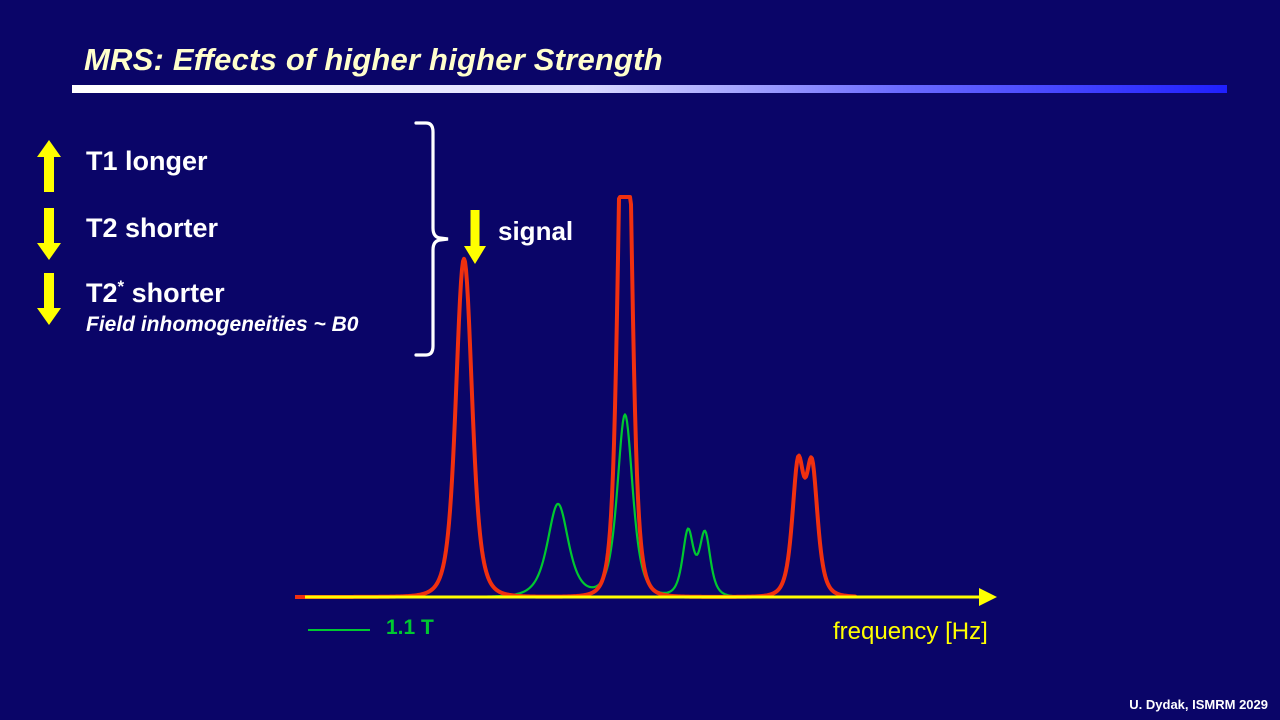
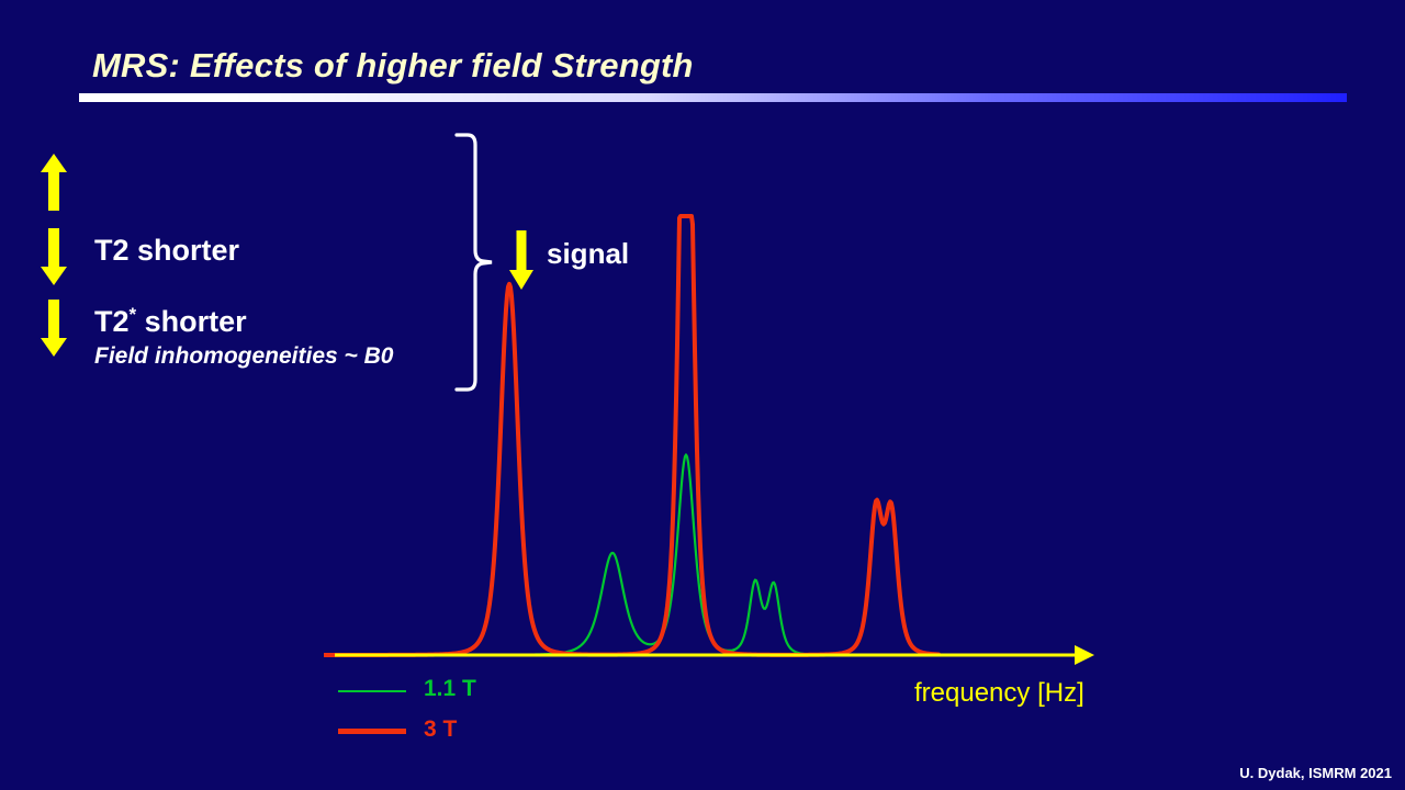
- MRS: Effects of higher higher Strength
+ MRS: Effects of higher field Strength
- T1 longer
  T2 shorter
  T2* shorter
  Field inhomogeneities ~ B0
  signal
  1.1 T
+ 3 T
  frequency [Hz]
- U. Dydak, ISMRM 2029
+ U. Dydak, ISMRM 2021
